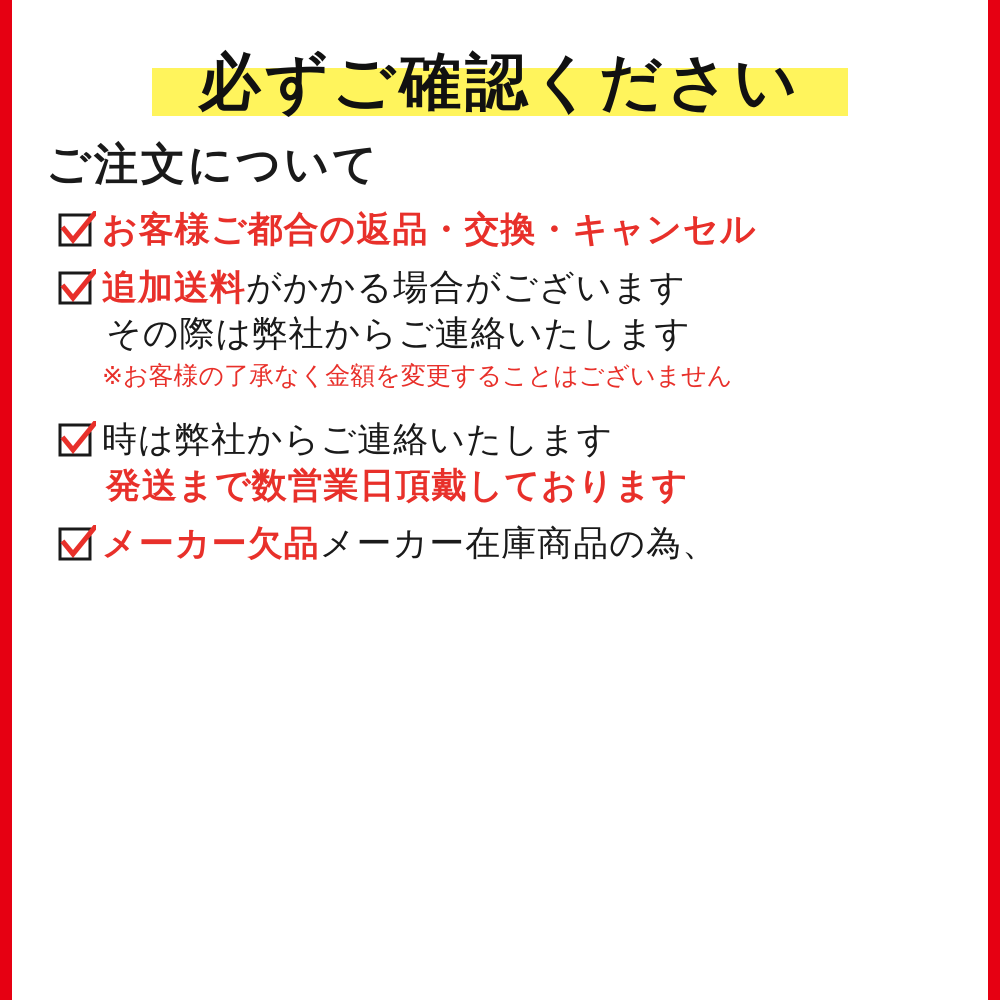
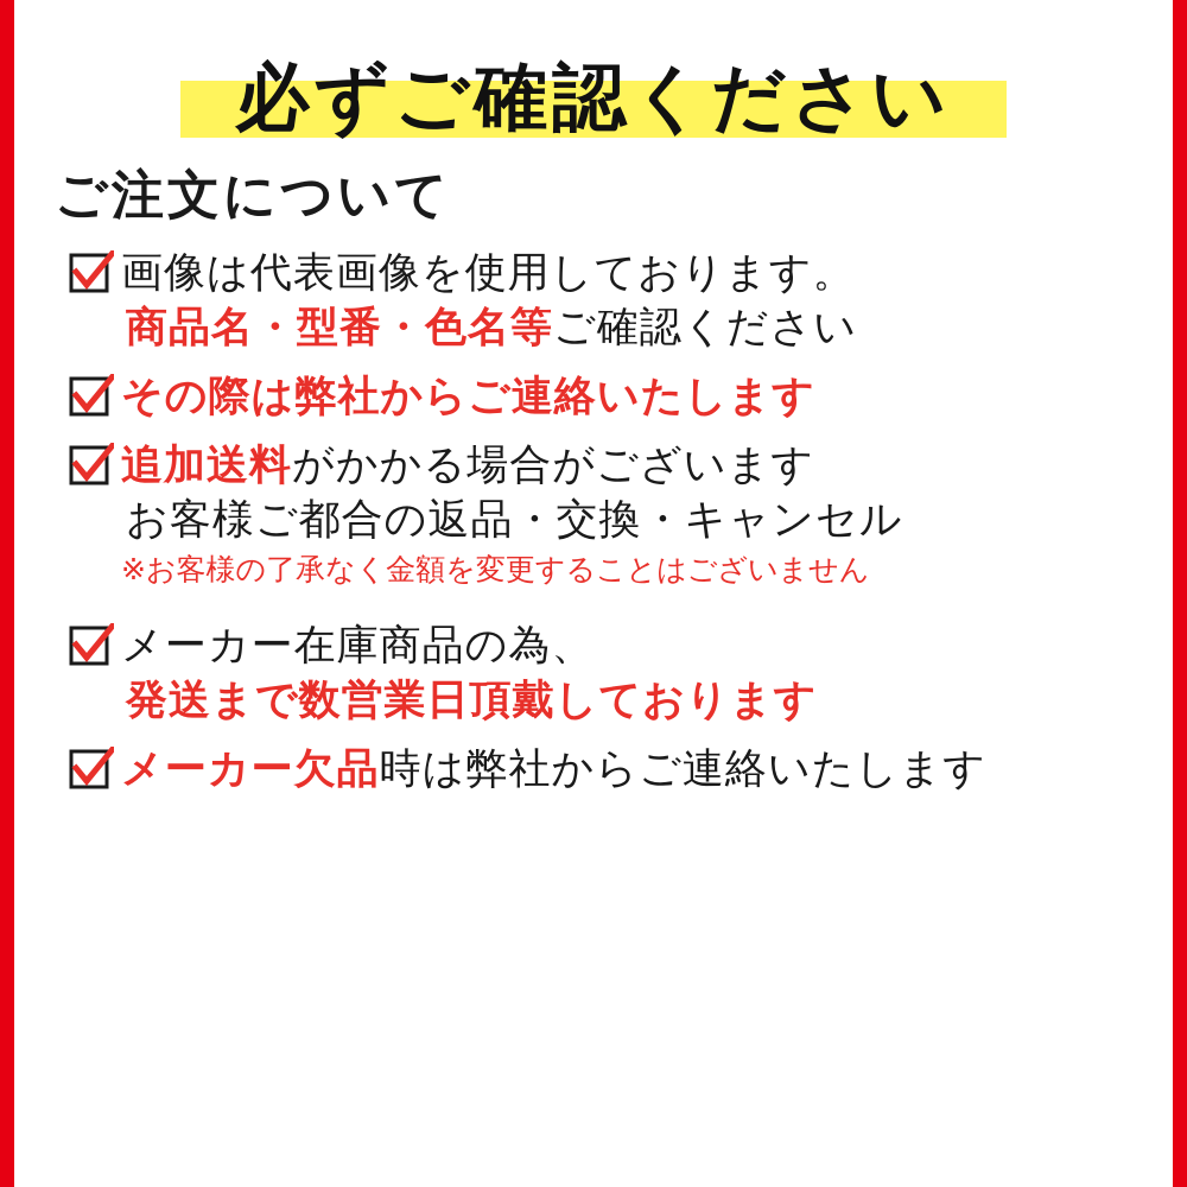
  必ずご確認ください
  ご注文について
+ 画像は代表画像を使用しております。
+ 商品名・型番・色名等ご確認ください
- お客様ご都合の返品・交換・キャンセル
+ その際は弊社からご連絡いたします
  追加送料がかかる場合がございます
- その際は弊社からご連絡いたします
+ お客様ご都合の返品・交換・キャンセル
  ※お客様の了承なく金額を変更することはございません
- 時は弊社からご連絡いたします
+ メーカー在庫商品の為、
  発送まで数営業日頂戴しております
- メーカー欠品メーカー在庫商品の為、
+ メーカー欠品時は弊社からご連絡いたします
